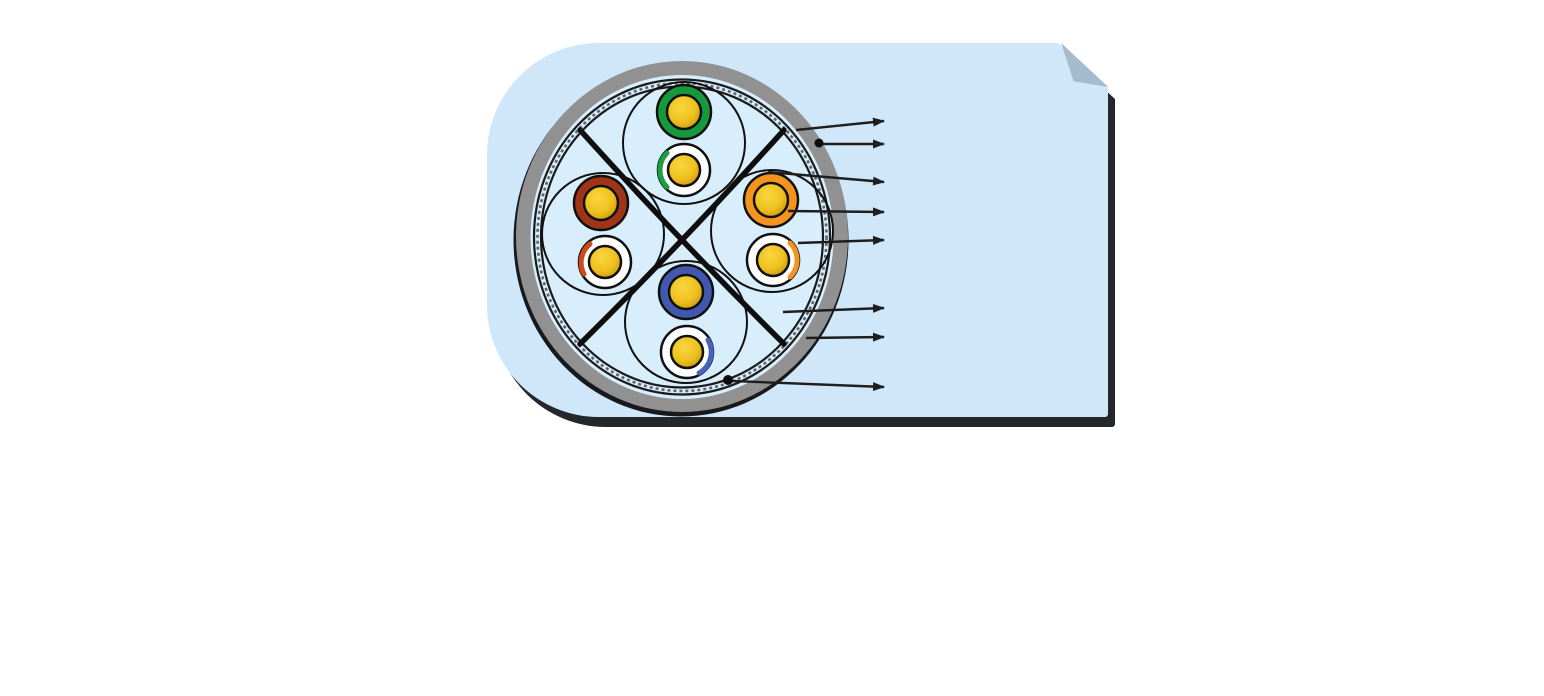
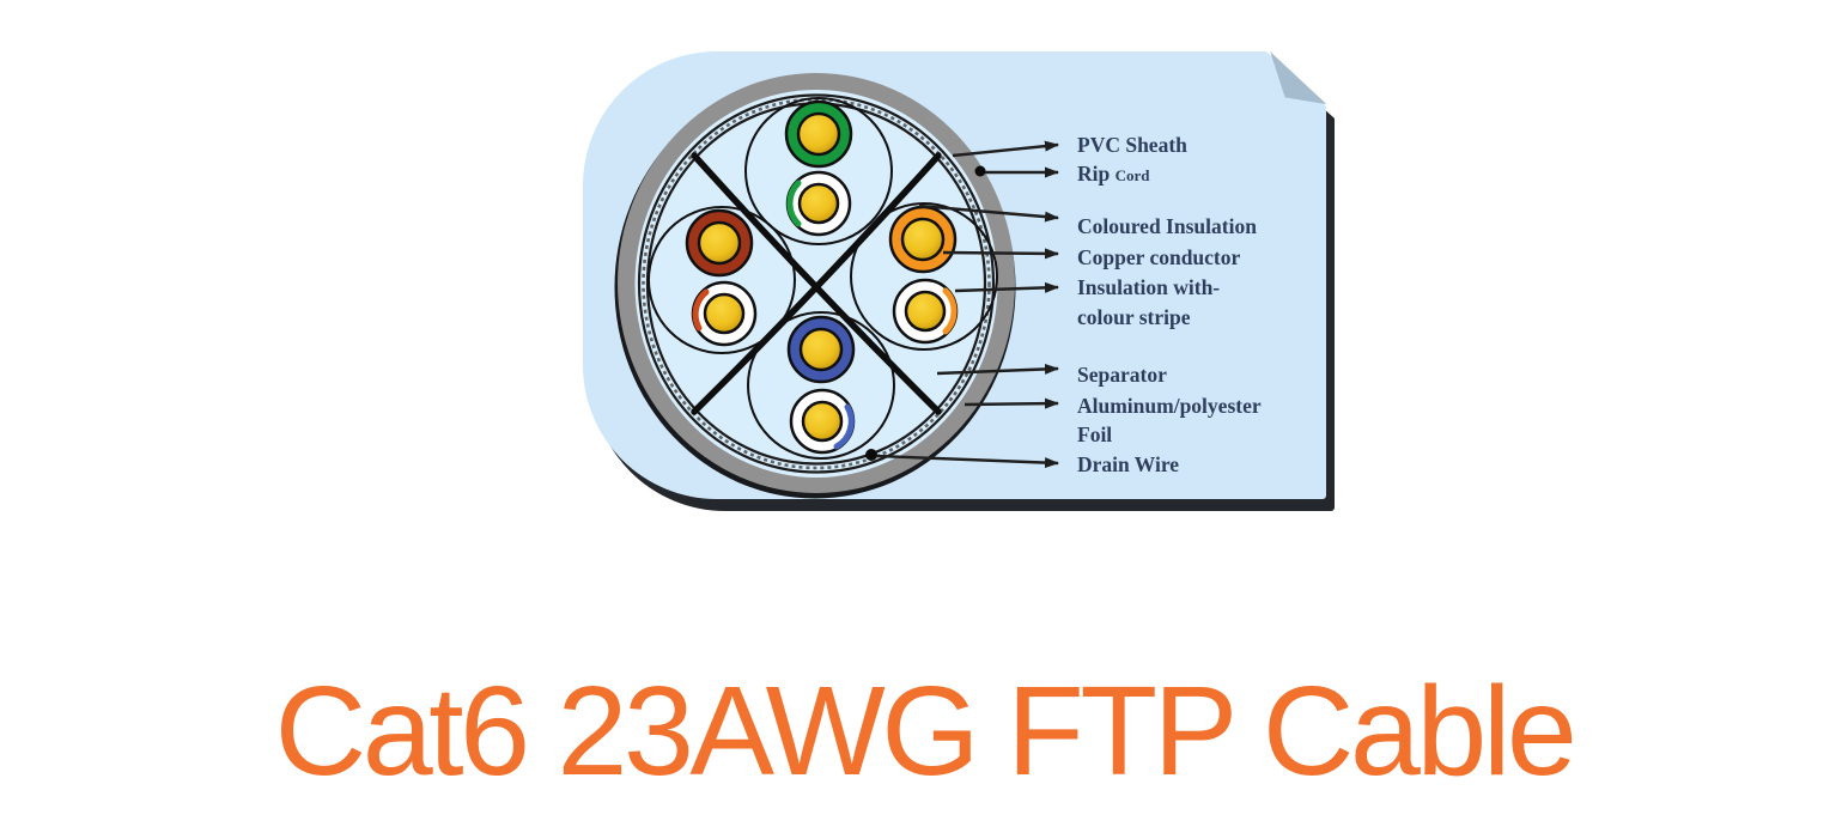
+ PVC Sheath
+ Rip Cord
+ Coloured Insulation
+ Copper conductor
+ Insulation with-
+ colour stripe
+ Separator
+ Aluminum/polyester
+ Foil
+ Drain Wire
+ Cat6 23AWG FTP Cable
